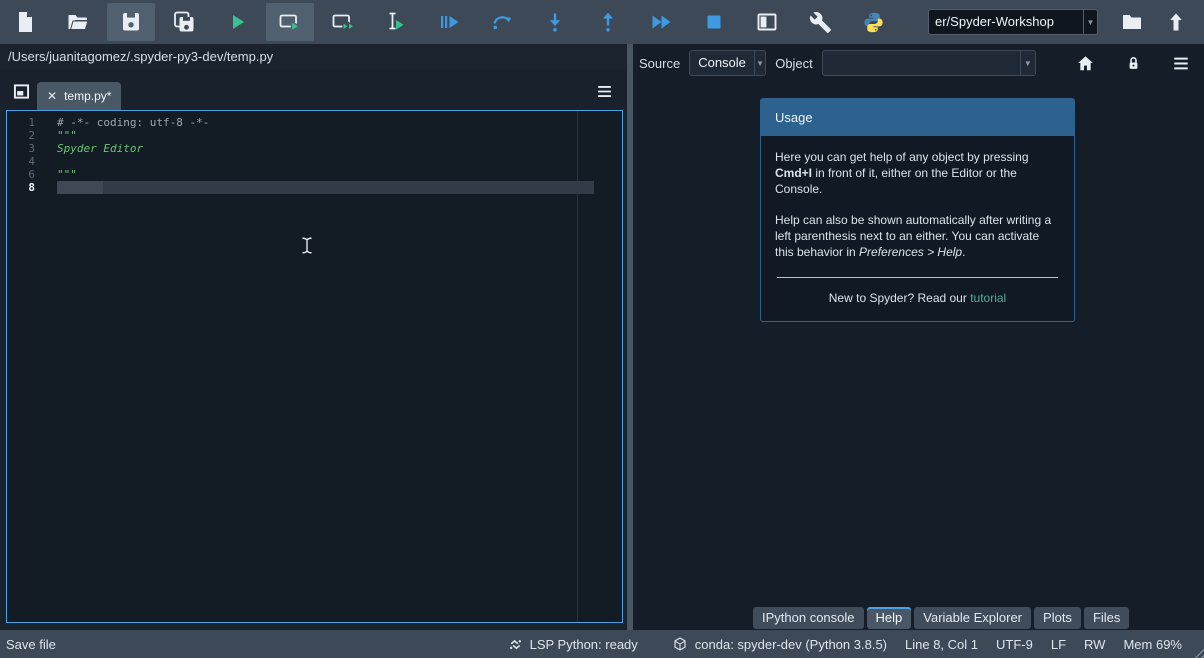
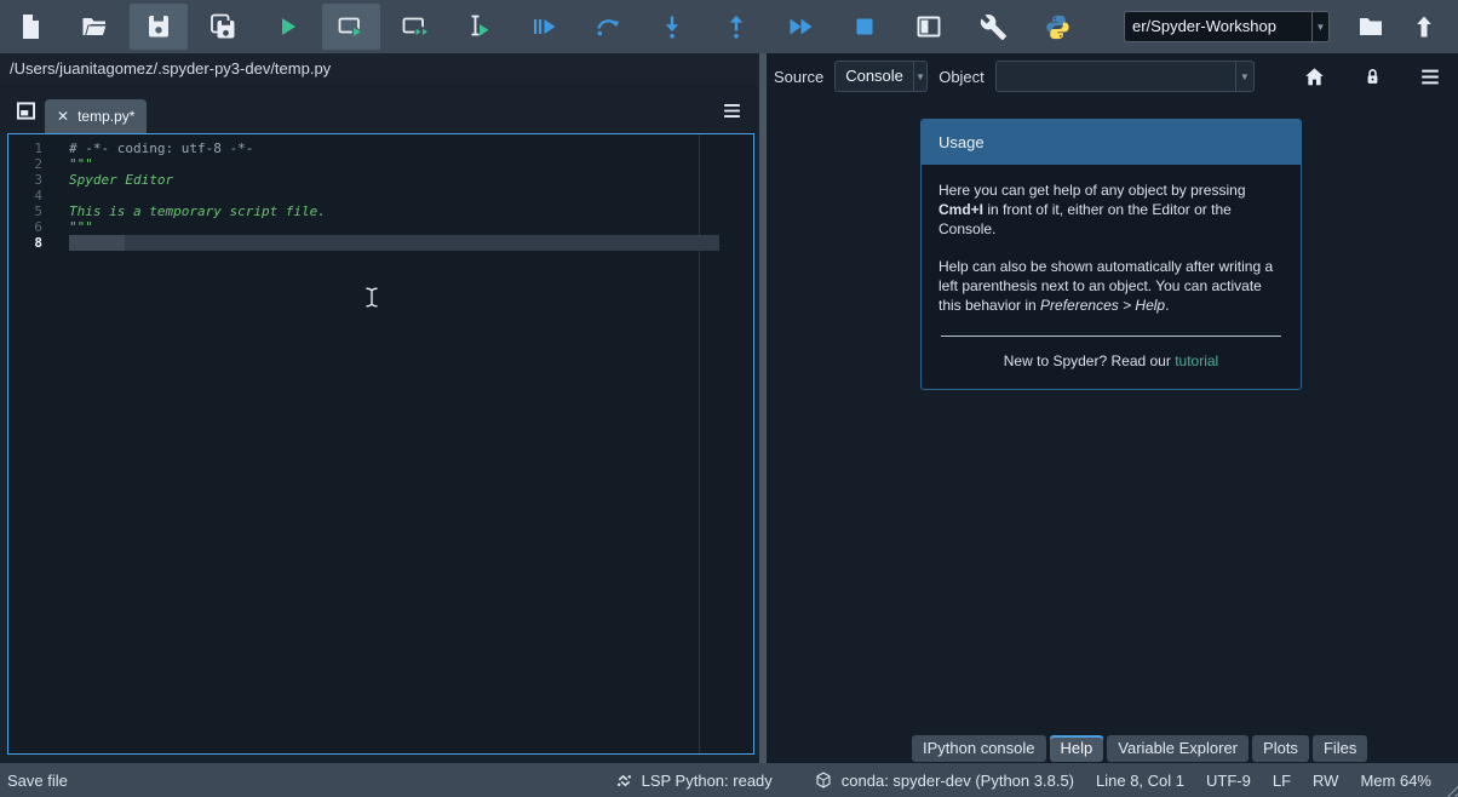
  er/Spyder-Workshop
  ▼
  /Users/juanitagomez/.spyder-py3-dev/temp.py
  ✕
  temp.py*
  1
  # -*- coding: utf-8 -*-
  2
  """
  3
  Spyder Editor
  4
+ 5
+ This is a temporary script file.
  6
  """
  8
  Source
  Console
  ▼
  Object
  ▼
  Usage
  Here you can get help of any object by pressing Cmd+I in front of it, either on the Editor or the Console.
- Help can also be shown automatically after writing a left parenthesis next to an either. You can activate this behavior in Preferences > Help.
+ Help can also be shown automatically after writing a left parenthesis next to an object. You can activate this behavior in Preferences > Help.
  New to Spyder? Read our tutorial
  IPython console
  Help
  Variable Explorer
  Plots
  Files
  Save file
  LSP Python: ready
  conda: spyder-dev (Python 3.8.5)
  Line 8, Col 1
  UTF-9
  LF
  RW
- Mem 69%
+ Mem 64%
